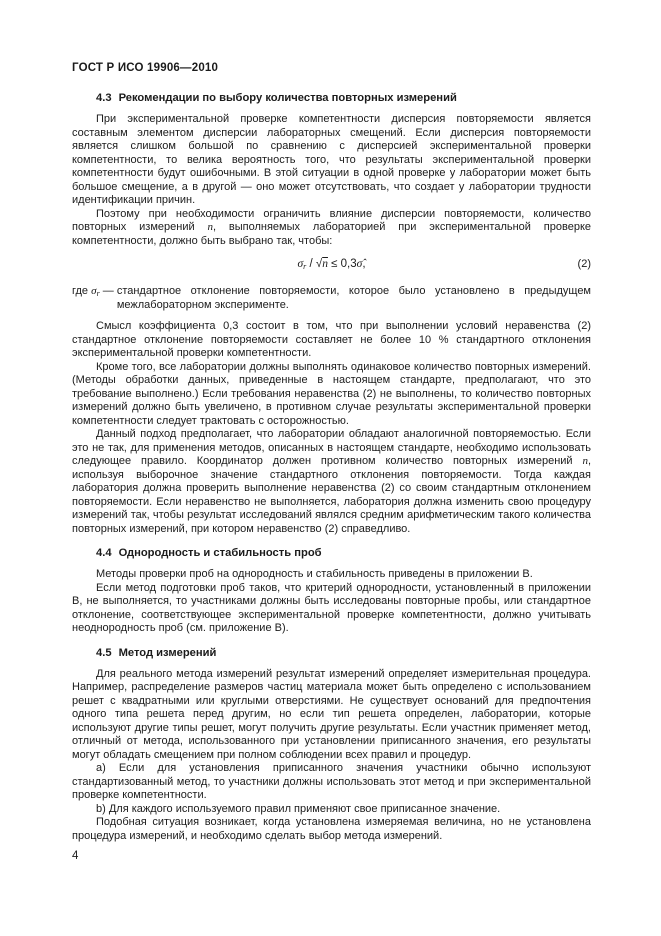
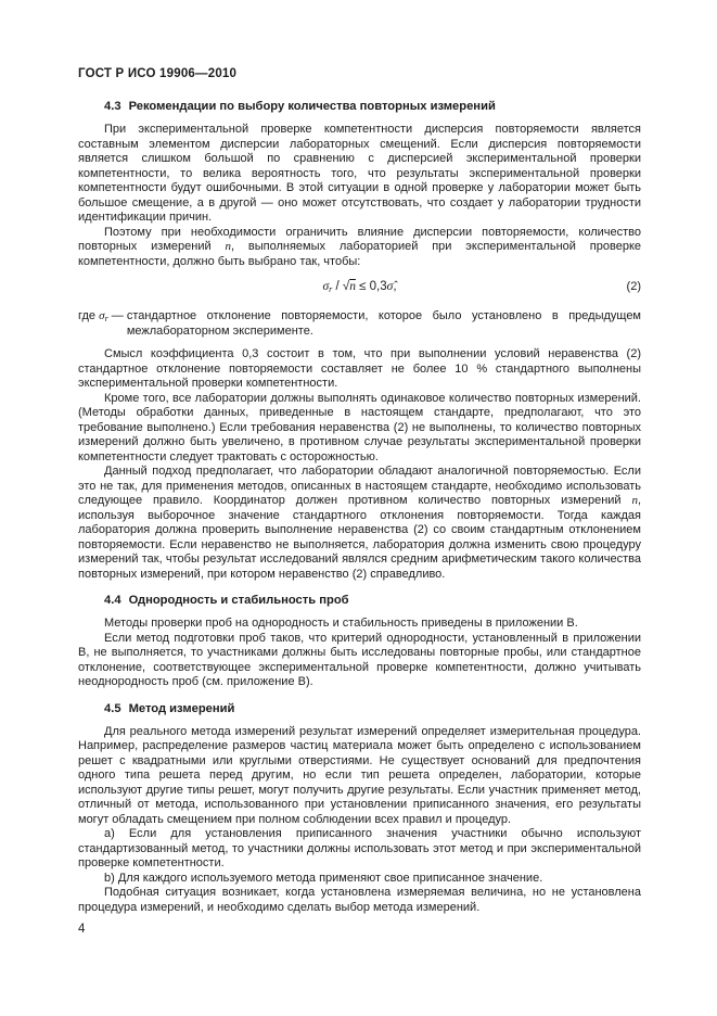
  ГОСТ Р ИСО 19906—2010
  4.3 Рекомендации по выбору количества повторных измерений
  При экспериментальной проверке компетентности дисперсия повторяемости является составным элементом дисперсии лабораторных смещений. Если дисперсия повторяемости является слишком большой по сравнению с дисперсией экспериментальной проверки компетентности, то велика вероятность того, что результаты экспериментальной проверки компетентности будут ошибочными. В этой ситуации в одной проверке у лаборатории может быть большое смещение, а в другой — оно может отсутствовать, что создает у лаборатории трудности идентификации причин.
  Поэтому при необходимости ограничить влияние дисперсии повторяемости, количество повторных измерений n, выполняемых лабораторией при экспериментальной проверке компетентности, должно быть выбрано так, чтобы:
  σr / √n ≤ 0,3σ̂,
  (2)
  где σr —
  стандартное отклонение повторяемости, которое было установлено в предыдущем межлабораторном эксперименте.
- Смысл коэффициента 0,3 состоит в том, что при выполнении условий неравенства (2) стандартное отклонение повторяемости составляет не более 10 % стандартного отклонения экспериментальной проверки компетентности.
+ Смысл коэффициента 0,3 состоит в том, что при выполнении условий неравенства (2) стандартное отклонение повторяемости составляет не более 10 % стандартного выполнены экспериментальной проверки компетентности.
  Кроме того, все лаборатории должны выполнять одинаковое количество повторных измерений. (Методы обработки данных, приведенные в настоящем стандарте, предполагают, что это требование выполнено.) Если требования неравенства (2) не выполнены, то количество повторных измерений должно быть увеличено, в противном случае результаты экспериментальной проверки компетентности следует трактовать с осторожностью.
  Данный подход предполагает, что лаборатории обладают аналогичной повторяемостью. Если это не так, для применения методов, описанных в настоящем стандарте, необходимо использовать следующее правило. Координатор должен противном количество повторных измерений n, используя выборочное значение стандартного отклонения повторяемости. Тогда каждая лаборатория должна проверить выполнение неравенства (2) со своим стандартным отклонением повторяемости. Если неравенство не выполняется, лаборатория должна изменить свою процедуру измерений так, чтобы результат исследований являлся средним арифметическим такого количества повторных измерений, при котором неравенство (2) справедливо.
  4.4 Однородность и стабильность проб
  Методы проверки проб на однородность и стабильность приведены в приложении В.
  Если метод подготовки проб таков, что критерий однородности, установленный в приложении В, не выполняется, то участниками должны быть исследованы повторные пробы, или стандартное отклонение, соответствующее экспериментальной проверке компетентности, должно учитывать неоднородность проб (см. приложение В).
  4.5 Метод измерений
  Для реального метода измерений результат измерений определяет измерительная процедура. Например, распределение размеров частиц материала может быть определено с использованием решет с квадратными или круглыми отверстиями. Не существует оснований для предпочтения одного типа решета перед другим, но если тип решета определен, лаборатории, которые используют другие типы решет, могут получить другие результаты. Если участник применяет метод, отличный от метода, использованного при установлении приписанного значения, его результаты могут обладать смещением при полном соблюдении всех правил и процедур.
  a) Если для установления приписанного значения участники обычно используют стандартизованный метод, то участники должны использовать этот метод и при экспериментальной проверке компетентности.
- b) Для каждого используемого правил применяют свое приписанное значение.
+ b) Для каждого используемого метода применяют свое приписанное значение.
  Подобная ситуация возникает, когда установлена измеряемая величина, но не установлена процедура измерений, и необходимо сделать выбор метода измерений.
  4
